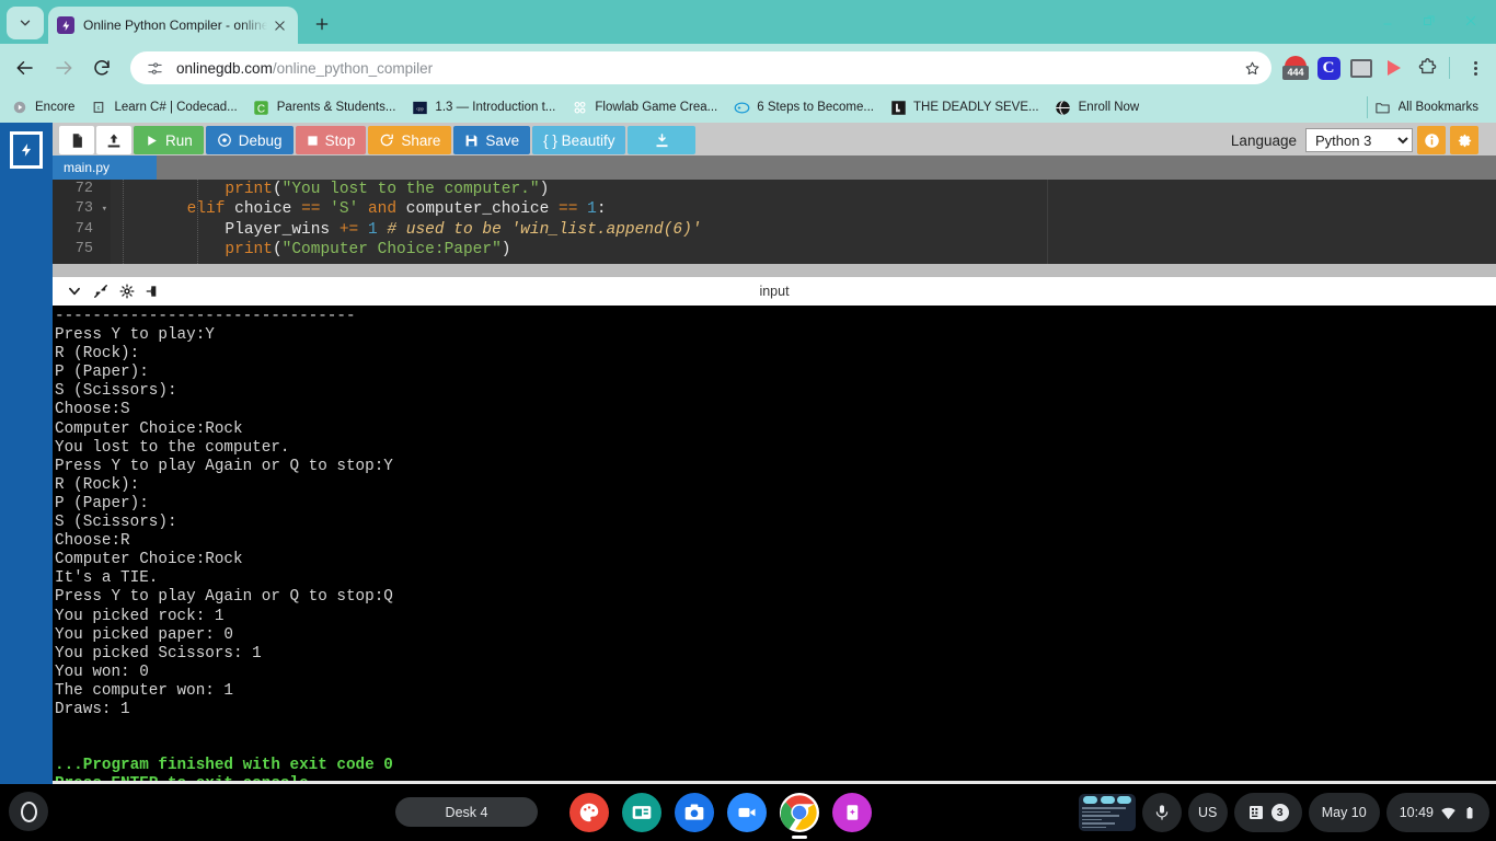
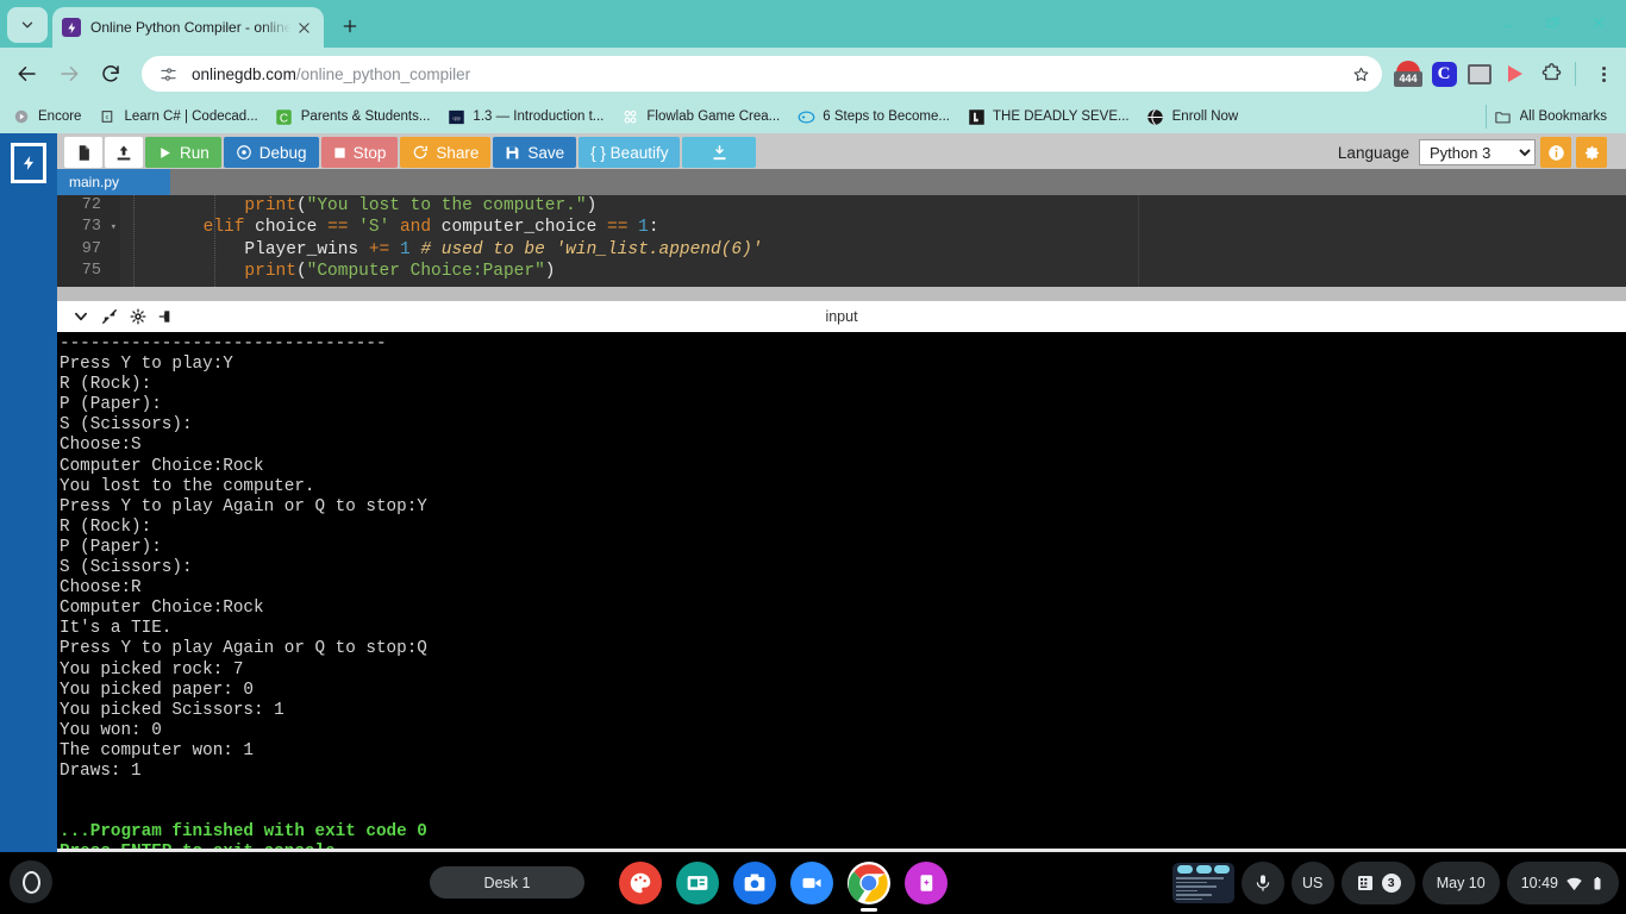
  Online Python Compiler - online
  onlinegdb.com/online_python_compiler
  444
  C
  Encore
  Learn C# | Codecad...
  C
  Parents & Students...
  1.3 — Introduction t...
  Flowlab Game Crea...
  6 Steps to Become...
  THE DEADLY SEVE...
  Enroll Now
  All Bookmarks
  Run
  Debug
  Stop
  Share
  Save
  { } Beautify
  Language
  Python 3
  main.py
  72
  73
  ▾
- 74
+ 97
  75
  print("You lost to the computer.")
  elif choice == 'S' and computer_choice == 1:
  Player_wins += 1 # used to be 'win_list.append(6)'
  print("Computer Choice:Paper")
  input
  --------------------------------
  Press Y to play:Y
  R (Rock):
  P (Paper):
  S (Scissors):
  Choose:S
  Computer Choice:Rock
  You lost to the computer.
  Press Y to play Again or Q to stop:Y
  R (Rock):
  P (Paper):
  S (Scissors):
  Choose:R
  Computer Choice:Rock
  It's a TIE.
  Press Y to play Again or Q to stop:Q
- You picked rock: 1
+ You picked rock: 7
  You picked paper: 0
  You picked Scissors: 1
  You won: 0
  The computer won: 1
  Draws: 1
  ...Program finished with exit code 0
- Desk 4
+ Desk 1
  US
  3
  May 10
  10:49
